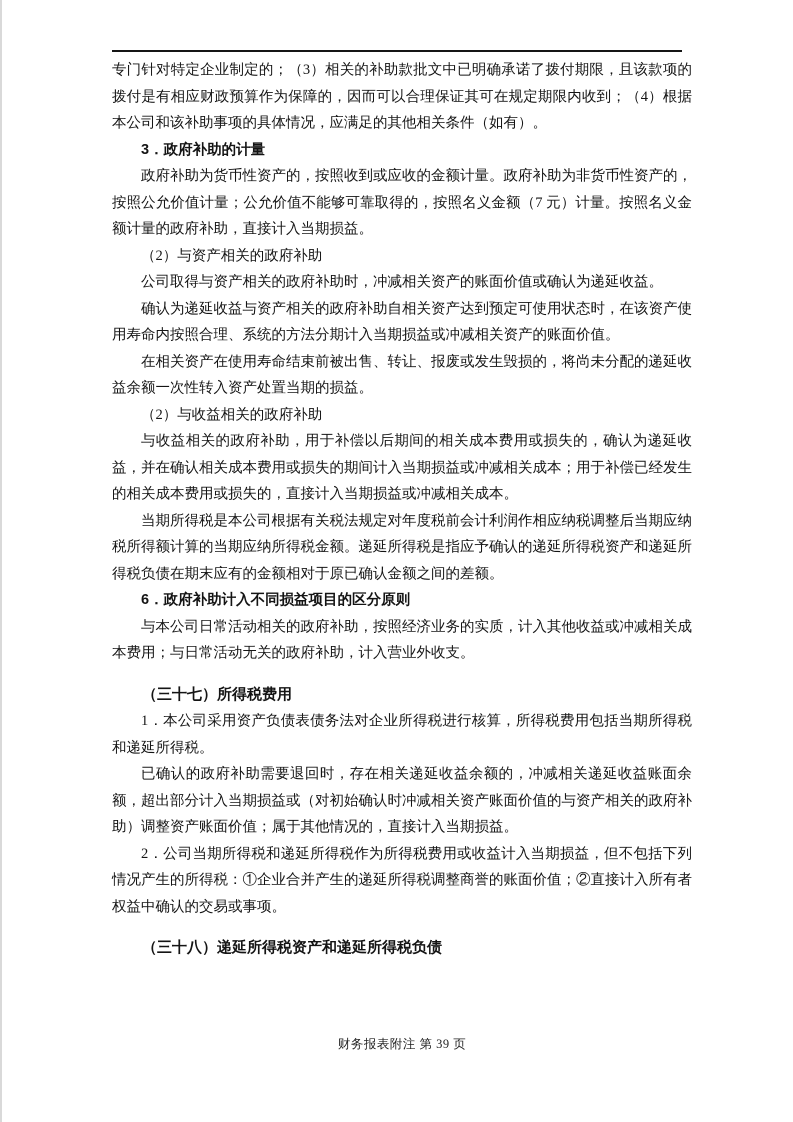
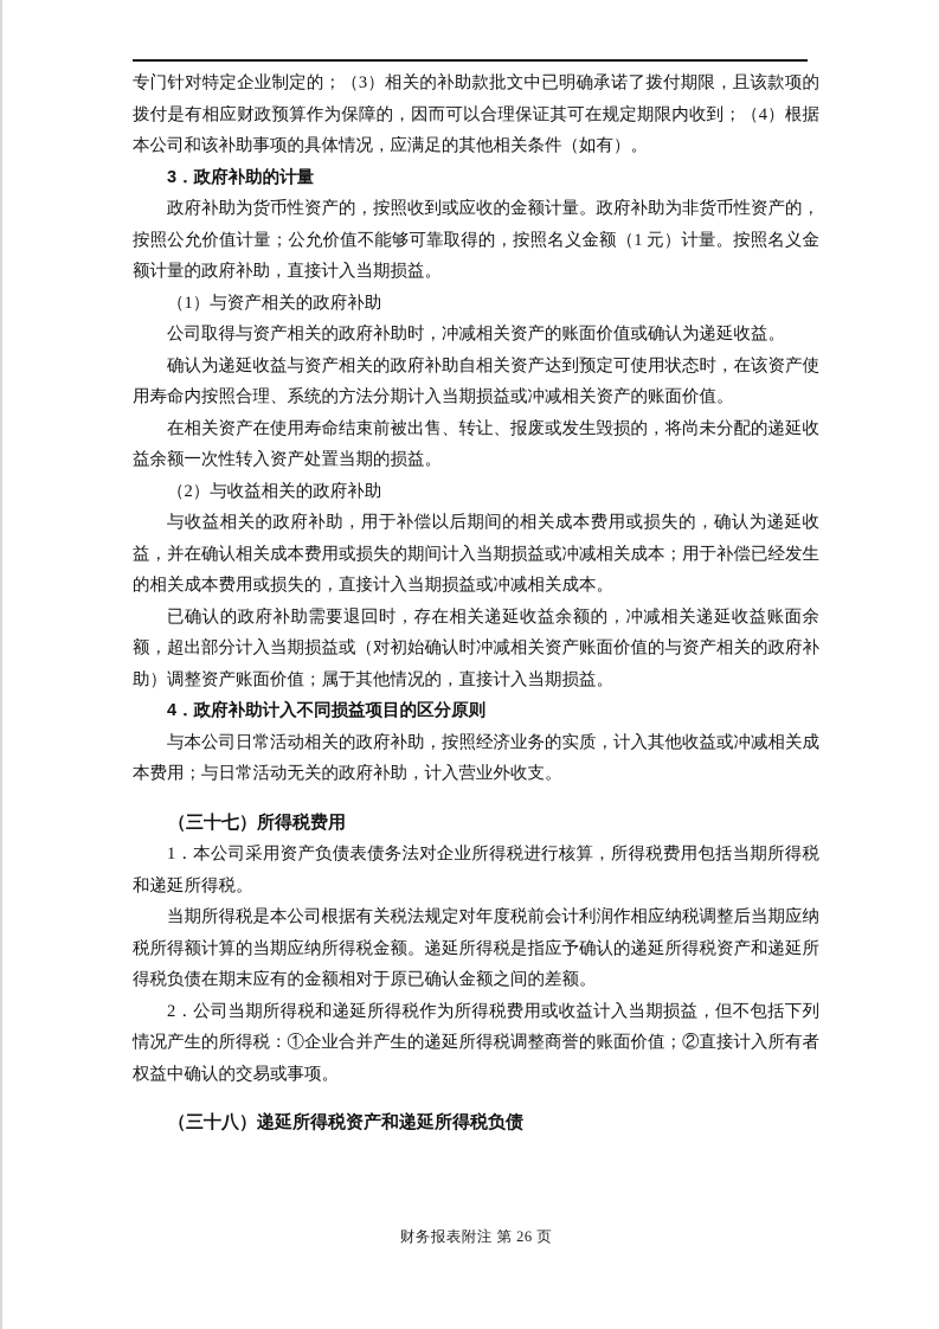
  专门针对特定企业制定的；（3）相关的补助款批文中已明确承诺了拨付期限，且该款项的拨付是有相应财政预算作为保障的，因而可以合理保证其可在规定期限内收到；（4）根据本公司和该补助事项的具体情况，应满足的其他相关条件（如有）。
  3．政府补助的计量
- 政府补助为货币性资产的，按照收到或应收的金额计量。政府补助为非货币性资产的，按照公允价值计量；公允价值不能够可靠取得的，按照名义金额（7 元）计量。按照名义金额计量的政府补助，直接计入当期损益。
+ 政府补助为货币性资产的，按照收到或应收的金额计量。政府补助为非货币性资产的，按照公允价值计量；公允价值不能够可靠取得的，按照名义金额（1 元）计量。按照名义金额计量的政府补助，直接计入当期损益。
- （2）与资产相关的政府补助
+ （1）与资产相关的政府补助
  公司取得与资产相关的政府补助时，冲减相关资产的账面价值或确认为递延收益。
  确认为递延收益与资产相关的政府补助自相关资产达到预定可使用状态时，在该资产使用寿命内按照合理、系统的方法分期计入当期损益或冲减相关资产的账面价值。
  在相关资产在使用寿命结束前被出售、转让、报废或发生毁损的，将尚未分配的递延收益余额一次性转入资产处置当期的损益。
  （2）与收益相关的政府补助
  与收益相关的政府补助，用于补偿以后期间的相关成本费用或损失的，确认为递延收益，并在确认相关成本费用或损失的期间计入当期损益或冲减相关成本；用于补偿已经发生的相关成本费用或损失的，直接计入当期损益或冲减相关成本。
- 当期所得税是本公司根据有关税法规定对年度税前会计利润作相应纳税调整后当期应纳税所得额计算的当期应纳所得税金额。递延所得税是指应予确认的递延所得税资产和递延所得税负债在期末应有的金额相对于原已确认金额之间的差额。
+ 已确认的政府补助需要退回时，存在相关递延收益余额的，冲减相关递延收益账面余额，超出部分计入当期损益或（对初始确认时冲减相关资产账面价值的与资产相关的政府补助）调整资产账面价值；属于其他情况的，直接计入当期损益。
- 6．政府补助计入不同损益项目的区分原则
+ 4．政府补助计入不同损益项目的区分原则
  与本公司日常活动相关的政府补助，按照经济业务的实质，计入其他收益或冲减相关成本费用；与日常活动无关的政府补助，计入营业外收支。
  （三十七）所得税费用
  1．本公司采用资产负债表债务法对企业所得税进行核算，所得税费用包括当期所得税和递延所得税。
- 已确认的政府补助需要退回时，存在相关递延收益余额的，冲减相关递延收益账面余额，超出部分计入当期损益或（对初始确认时冲减相关资产账面价值的与资产相关的政府补助）调整资产账面价值；属于其他情况的，直接计入当期损益。
+ 当期所得税是本公司根据有关税法规定对年度税前会计利润作相应纳税调整后当期应纳税所得额计算的当期应纳所得税金额。递延所得税是指应予确认的递延所得税资产和递延所得税负债在期末应有的金额相对于原已确认金额之间的差额。
  2．公司当期所得税和递延所得税作为所得税费用或收益计入当期损益，但不包括下列情况产生的所得税：①企业合并产生的递延所得税调整商誉的账面价值；②直接计入所有者权益中确认的交易或事项。
  （三十八）递延所得税资产和递延所得税负债
- 财务报表附注 第 39 页
+ 财务报表附注 第 26 页
